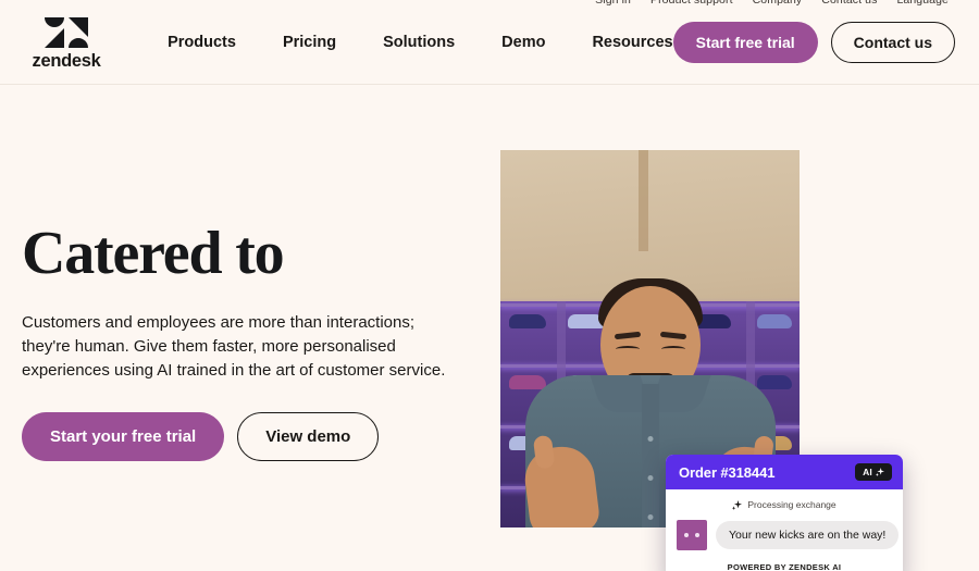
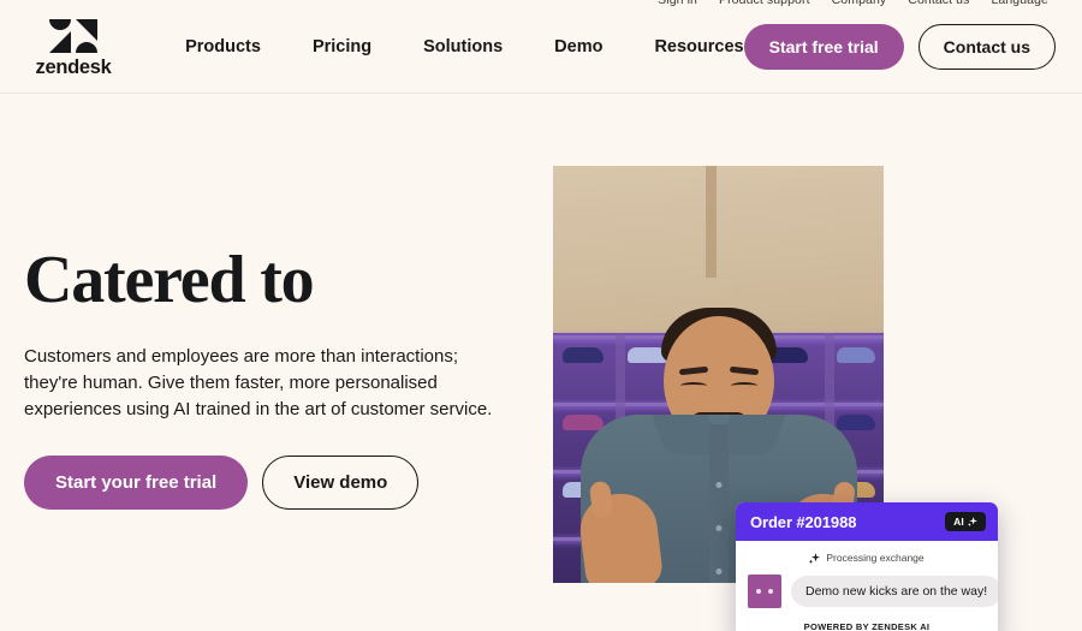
  Sign in
  Product support
  Company
  Contact us
  Language
  zendesk
  Products
  Pricing
  Solutions
  Demo
  Resources
  Start free trial
  Contact us
  Catered to
  Customers and employees are more than interactions; they're human. Give them faster, more personalised experiences using AI trained in the art of customer service.
  Start your free trial
  View demo
- Order #318441
+ Order #201988
  AI
  Processing exchange
- Your new kicks are on the way!
+ Demo new kicks are on the way!
  POWERED BY ZENDESK AI
